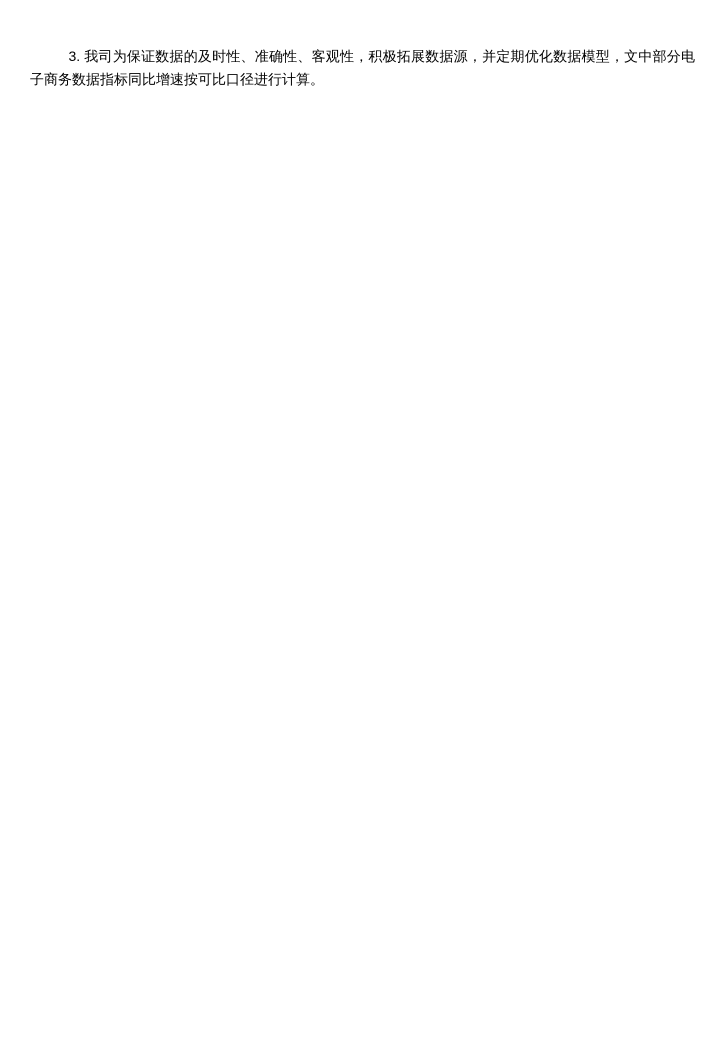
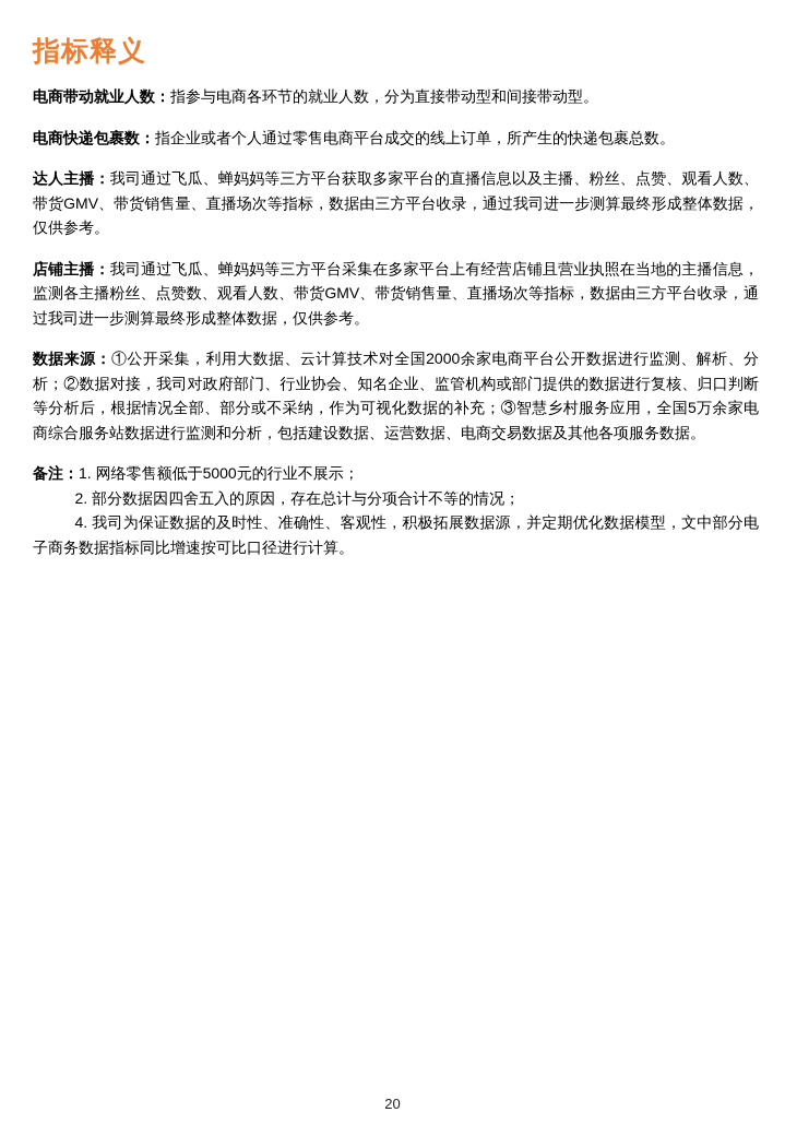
+ 指标释义
+ 电商带动就业人数：指参与电商各环节的就业人数，分为直接带动型和间接带动型。
+ 电商快递包裹数：指企业或者个人通过零售电商平台成交的线上订单，所产生的快递包裹总数。
+ 达人主播：我司通过飞瓜、蝉妈妈等三方平台获取多家平台的直播信息以及主播、粉丝、点赞、观看人数、带货GMV、带货销售量、直播场次等指标，数据由三方平台收录，通过我司进一步测算最终形成整体数据，仅供参考。
+ 店铺主播：我司通过飞瓜、蝉妈妈等三方平台采集在多家平台上有经营店铺且营业执照在当地的主播信息，监测各主播粉丝、点赞数、观看人数、带货GMV、带货销售量、直播场次等指标，数据由三方平台收录，通过我司进一步测算最终形成整体数据，仅供参考。
+ 数据来源：①公开采集，利用大数据、云计算技术对全国2000余家电商平台公开数据进行监测、解析、分析；②数据对接，我司对政府部门、行业协会、知名企业、监管机构或部门提供的数据进行复核、归口判断等分析后，根据情况全部、部分或不采纳，作为可视化数据的补充；③智慧乡村服务应用，全国5万余家电商综合服务站数据进行监测和分析，包括建设数据、运营数据、电商交易数据及其他各项服务数据。
+ 备注：1. 网络零售额低于5000元的行业不展示；
+ 2. 部分数据因四舍五入的原因，存在总计与分项合计不等的情况；
- 3. 我司为保证数据的及时性、准确性、客观性，积极拓展数据源，并定期优化数据模型，文中部分电子商务数据指标同比增速按可比口径进行计算。
+ 4. 我司为保证数据的及时性、准确性、客观性，积极拓展数据源，并定期优化数据模型，文中部分电子商务数据指标同比增速按可比口径进行计算。
+ 20
